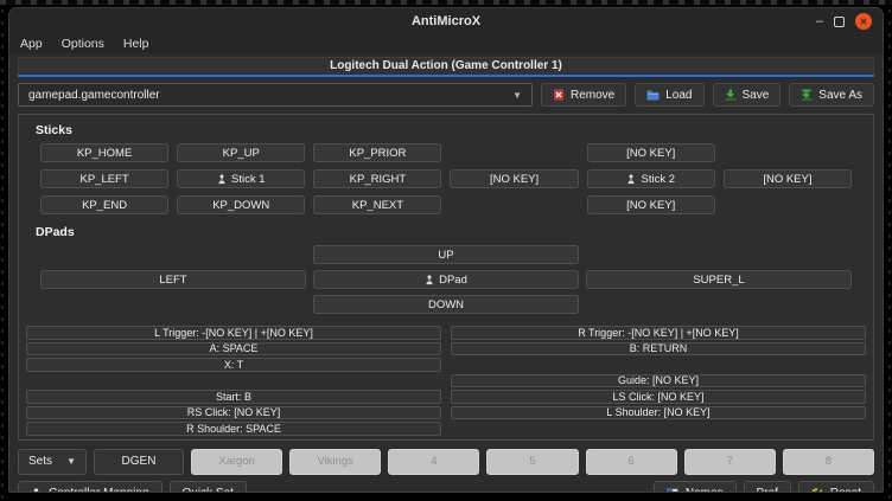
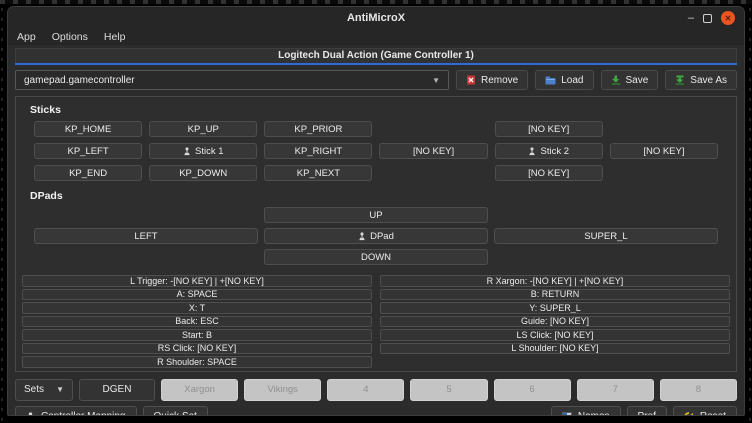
  AntiMicroX
  –
  ✕
  App
  Options
  Help
  Logitech Dual Action (Game Controller 1)
  gamepad.gamecontroller
  ▼
  Remove
  Load
  Save
  Save As
  Sticks
  KP_HOME
  KP_UP
  KP_PRIOR
  [NO KEY]
  KP_LEFT
  Stick 1
  KP_RIGHT
  [NO KEY]
  Stick 2
  [NO KEY]
  KP_END
  KP_DOWN
  KP_NEXT
  [NO KEY]
  DPads
  UP
  LEFT
  DPad
  SUPER_L
  DOWN
  L Trigger: -[NO KEY] | +[NO KEY]
- R Trigger: -[NO KEY] | +[NO KEY]
+ R Xargon: -[NO KEY] | +[NO KEY]
  A: SPACE
  B: RETURN
  X: T
+ Y: SUPER_L
+ Back: ESC
  Guide: [NO KEY]
  Start: B
  LS Click: [NO KEY]
  RS Click: [NO KEY]
  L Shoulder: [NO KEY]
  R Shoulder: SPACE
  Sets
  ▼
  DGEN
  Xargon
  Vikings
  4
  5
  6
  7
  8
